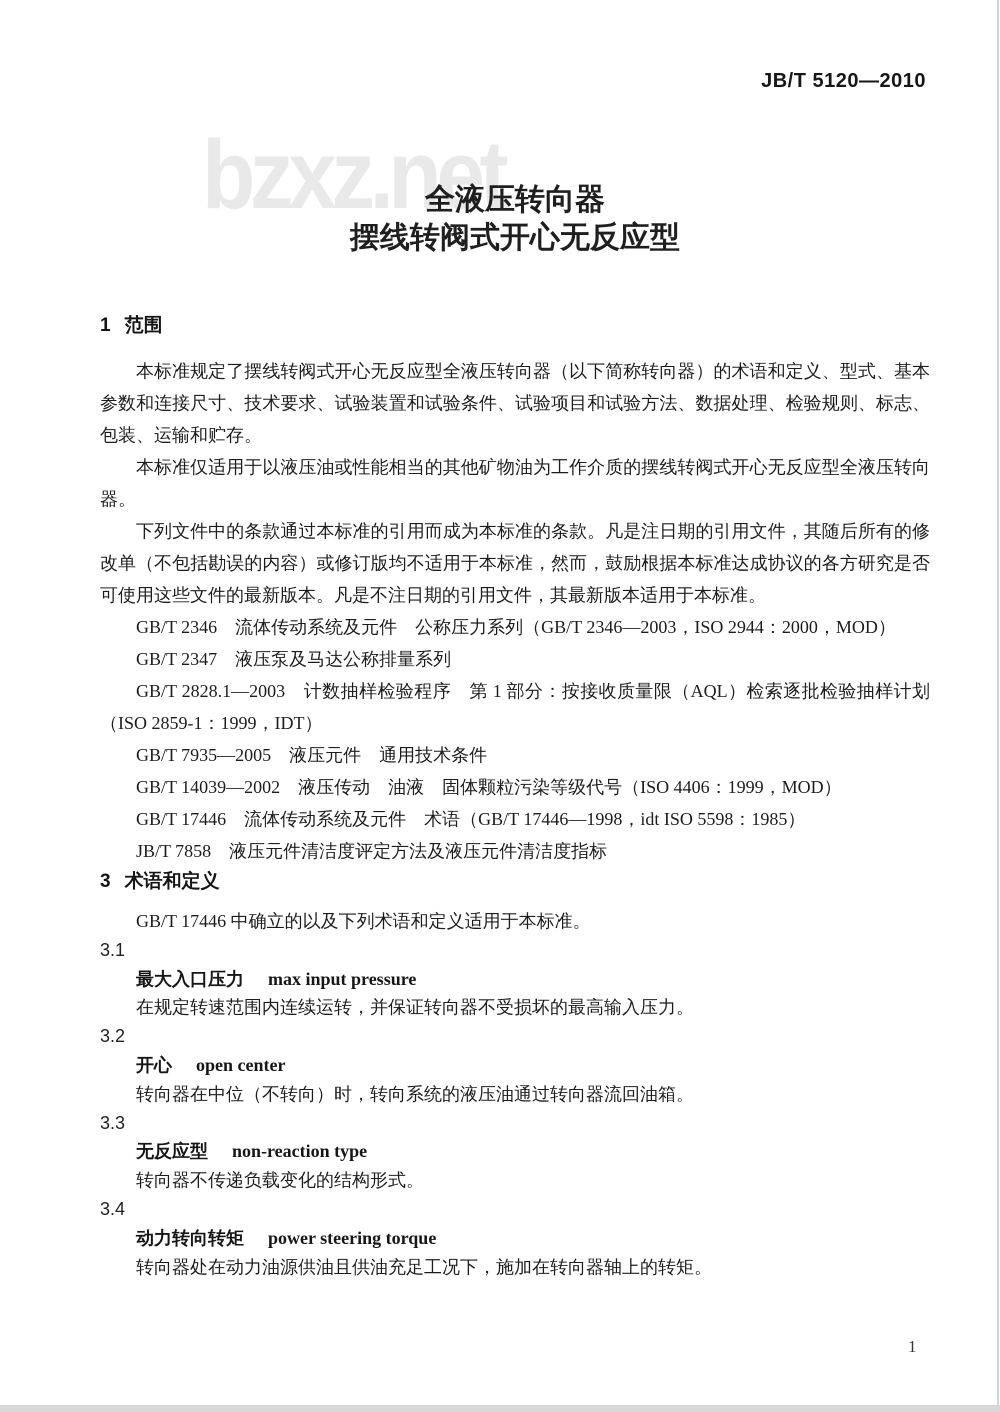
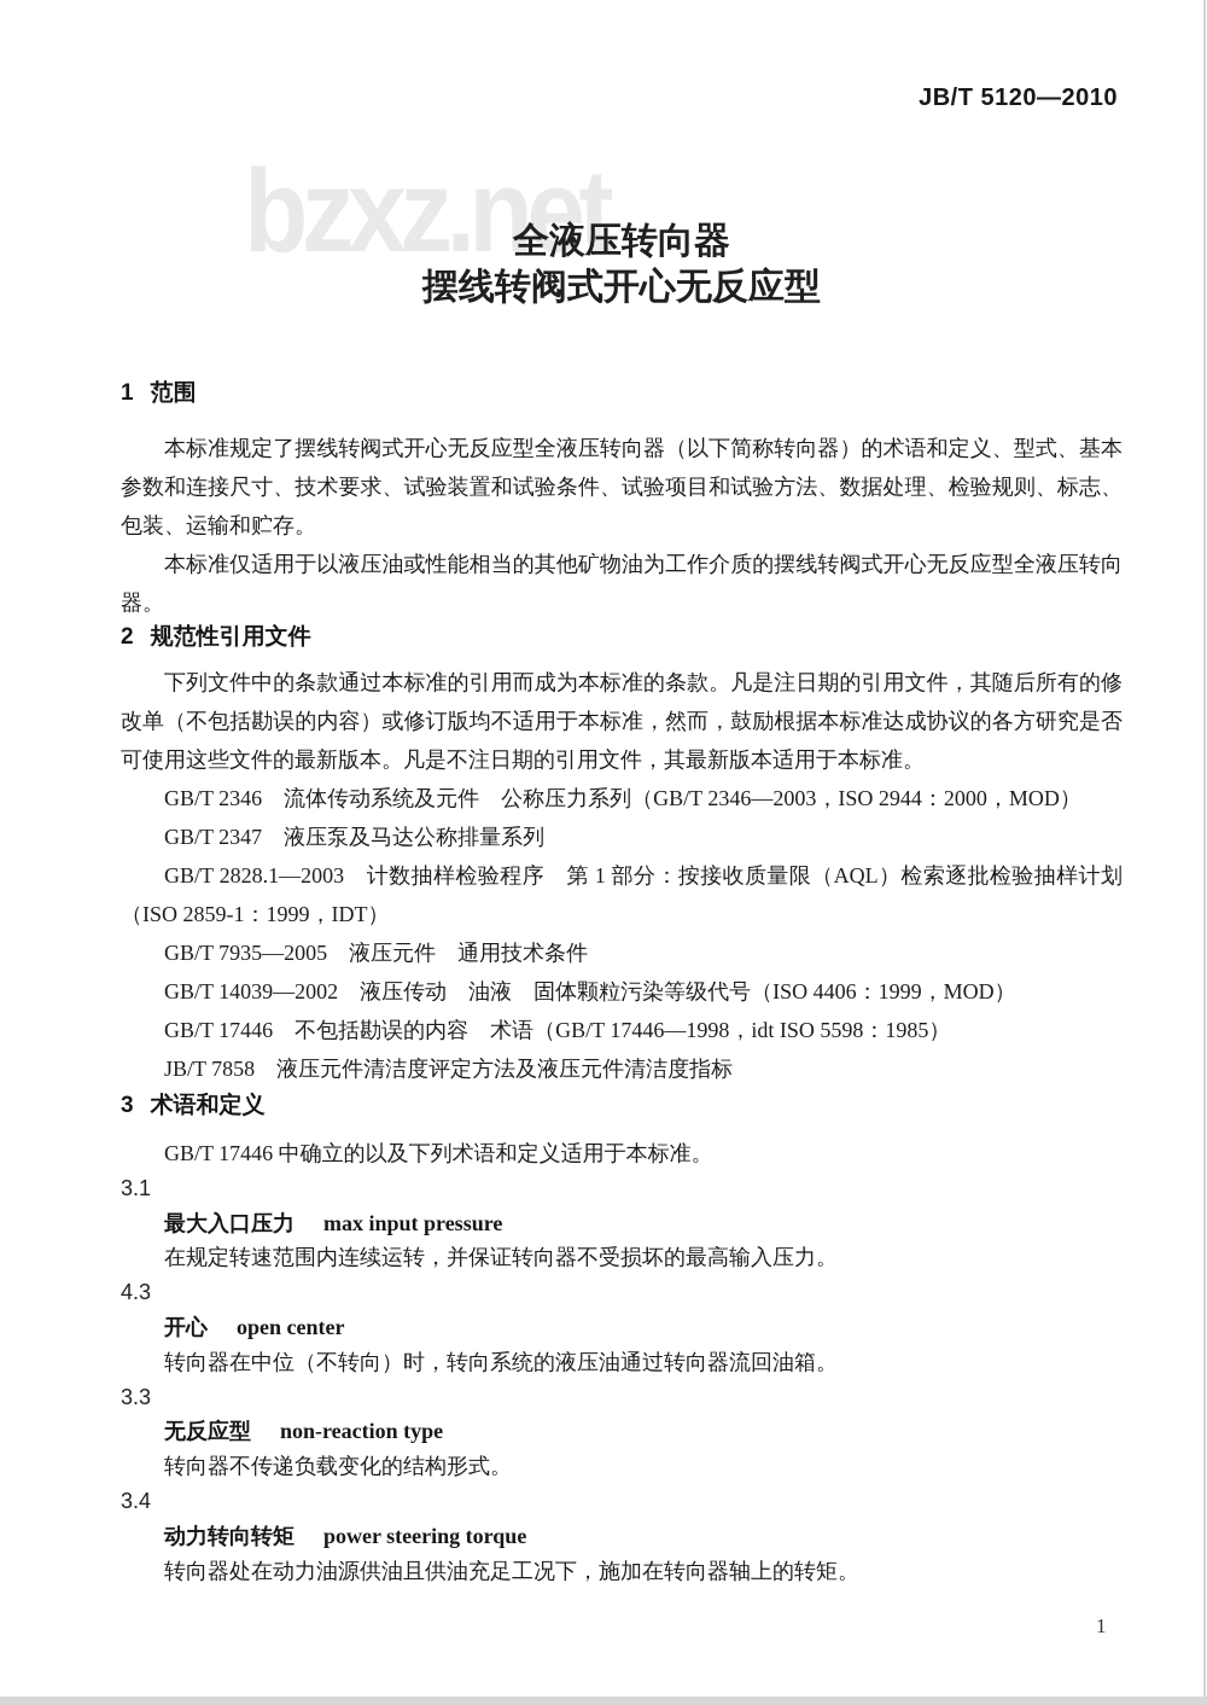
  bzxz.net
  JB/T 5120—2010
  全液压转向器
  摆线转阀式开心无反应型
  1 范围
  本标准规定了摆线转阀式开心无反应型全液压转向器（以下简称转向器）的术语和定义、型式、基本参数和连接尺寸、技术要求、试验装置和试验条件、试验项目和试验方法、数据处理、检验规则、标志、包装、运输和贮存。
  本标准仅适用于以液压油或性能相当的其他矿物油为工作介质的摆线转阀式开心无反应型全液压转向器。
+ 2 规范性引用文件
  下列文件中的条款通过本标准的引用而成为本标准的条款。凡是注日期的引用文件，其随后所有的修改单（不包括勘误的内容）或修订版均不适用于本标准，然而，鼓励根据本标准达成协议的各方研究是否可使用这些文件的最新版本。凡是不注日期的引用文件，其最新版本适用于本标准。
  GB/T 2346 流体传动系统及元件 公称压力系列（GB/T 2346—2003，ISO 2944：2000，MOD）
  GB/T 2347 液压泵及马达公称排量系列
  GB/T 2828.1—2003 计数抽样检验程序 第 1 部分：按接收质量限（AQL）检索逐批检验抽样计划（ISO 2859-1：1999，IDT）
  GB/T 7935—2005 液压元件 通用技术条件
  GB/T 14039—2002 液压传动 油液 固体颗粒污染等级代号（ISO 4406：1999，MOD）
- GB/T 17446 流体传动系统及元件 术语（GB/T 17446—1998，idt ISO 5598：1985）
+ GB/T 17446 不包括勘误的内容 术语（GB/T 17446—1998，idt ISO 5598：1985）
  JB/T 7858 液压元件清洁度评定方法及液压元件清洁度指标
  3 术语和定义
  GB/T 17446 中确立的以及下列术语和定义适用于本标准。
  3.1
  最大入口压力 max input pressure
  在规定转速范围内连续运转，并保证转向器不受损坏的最高输入压力。
- 3.2
+ 4.3
  开心 open center
  转向器在中位（不转向）时，转向系统的液压油通过转向器流回油箱。
  3.3
  无反应型 non-reaction type
  转向器不传递负载变化的结构形式。
  3.4
  动力转向转矩 power steering torque
  转向器处在动力油源供油且供油充足工况下，施加在转向器轴上的转矩。
  1
